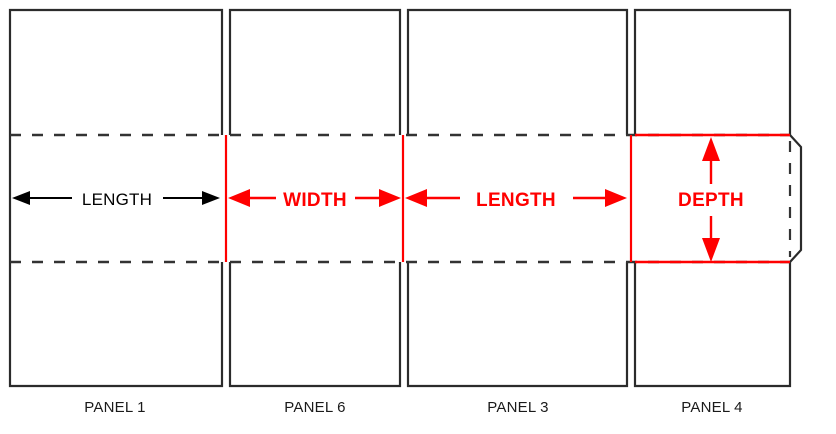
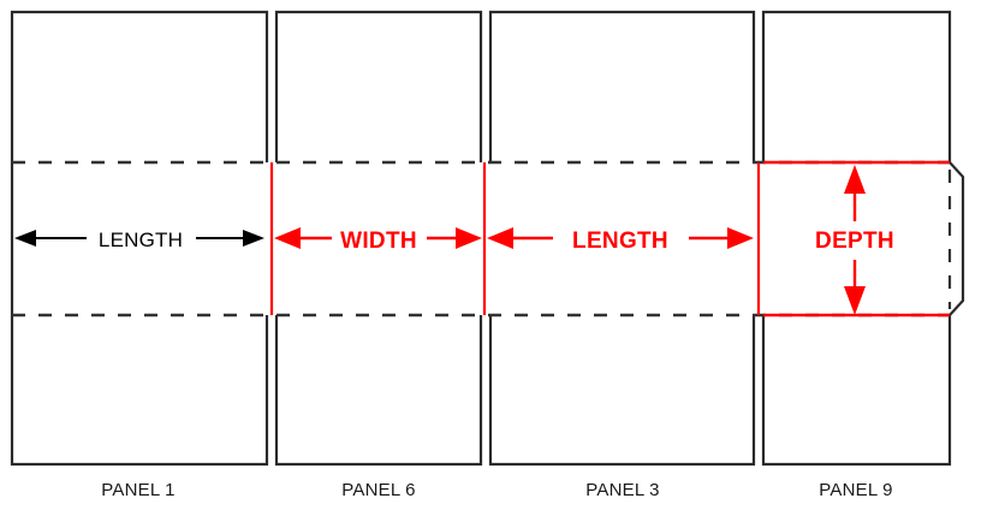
  LENGTH
  WIDTH
  LENGTH
  DEPTH
  PANEL 1
  PANEL 6
  PANEL 3
- PANEL 4
+ PANEL 9
